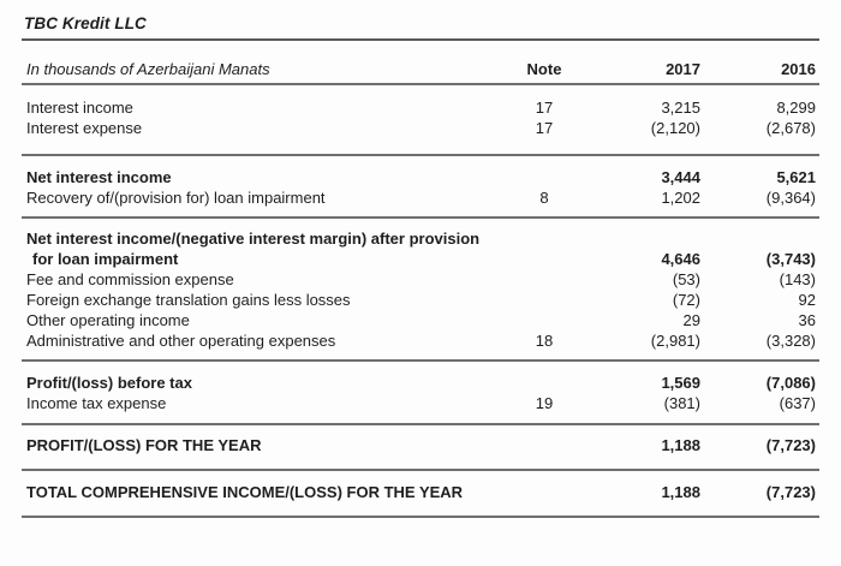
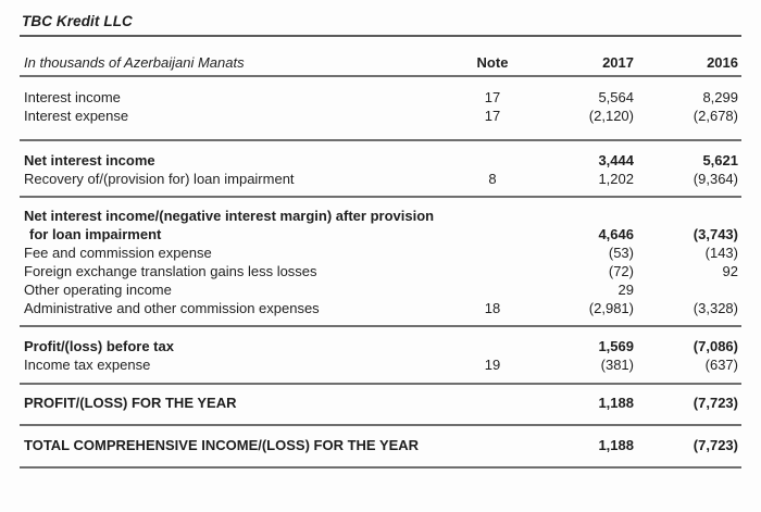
  TBC Kredit LLC
  In thousands of Azerbaijani Manats
  Note
  2017
  2016
  Interest income
  17
- 3,215
+ 5,564
  8,299
  Interest expense
  17
  (2,120)
  (2,678)
  Net interest income
  3,444
  5,621
  Recovery of/(provision for) loan impairment
  8
  1,202
  (9,364)
  Net interest income/(negative interest margin) after provision
  for loan impairment
  4,646
  (3,743)
  Fee and commission expense
  (53)
  (143)
  Foreign exchange translation gains less losses
  (72)
  92
  Other operating income
  29
- 36
- Administrative and other operating expenses
+ Administrative and other commission expenses
  18
  (2,981)
  (3,328)
  Profit/(loss) before tax
  1,569
  (7,086)
  Income tax expense
  19
  (381)
  (637)
  PROFIT/(LOSS) FOR THE YEAR
  1,188
  (7,723)
  TOTAL COMPREHENSIVE INCOME/(LOSS) FOR THE YEAR
  1,188
  (7,723)
